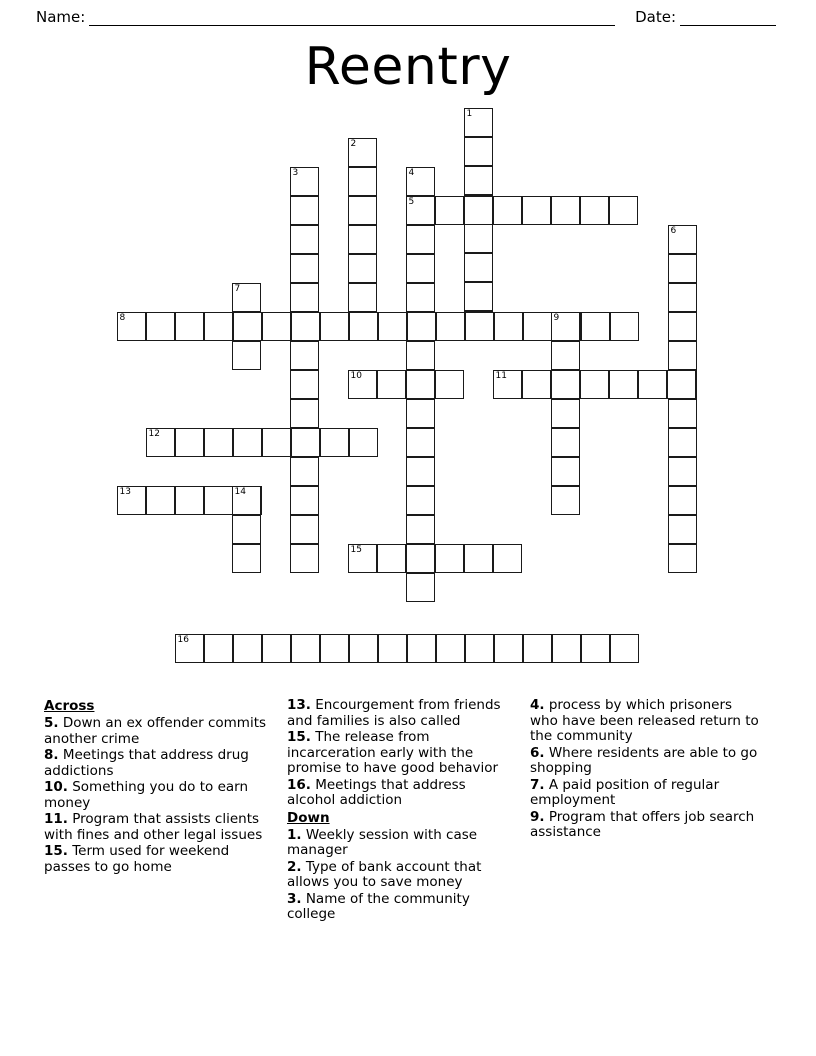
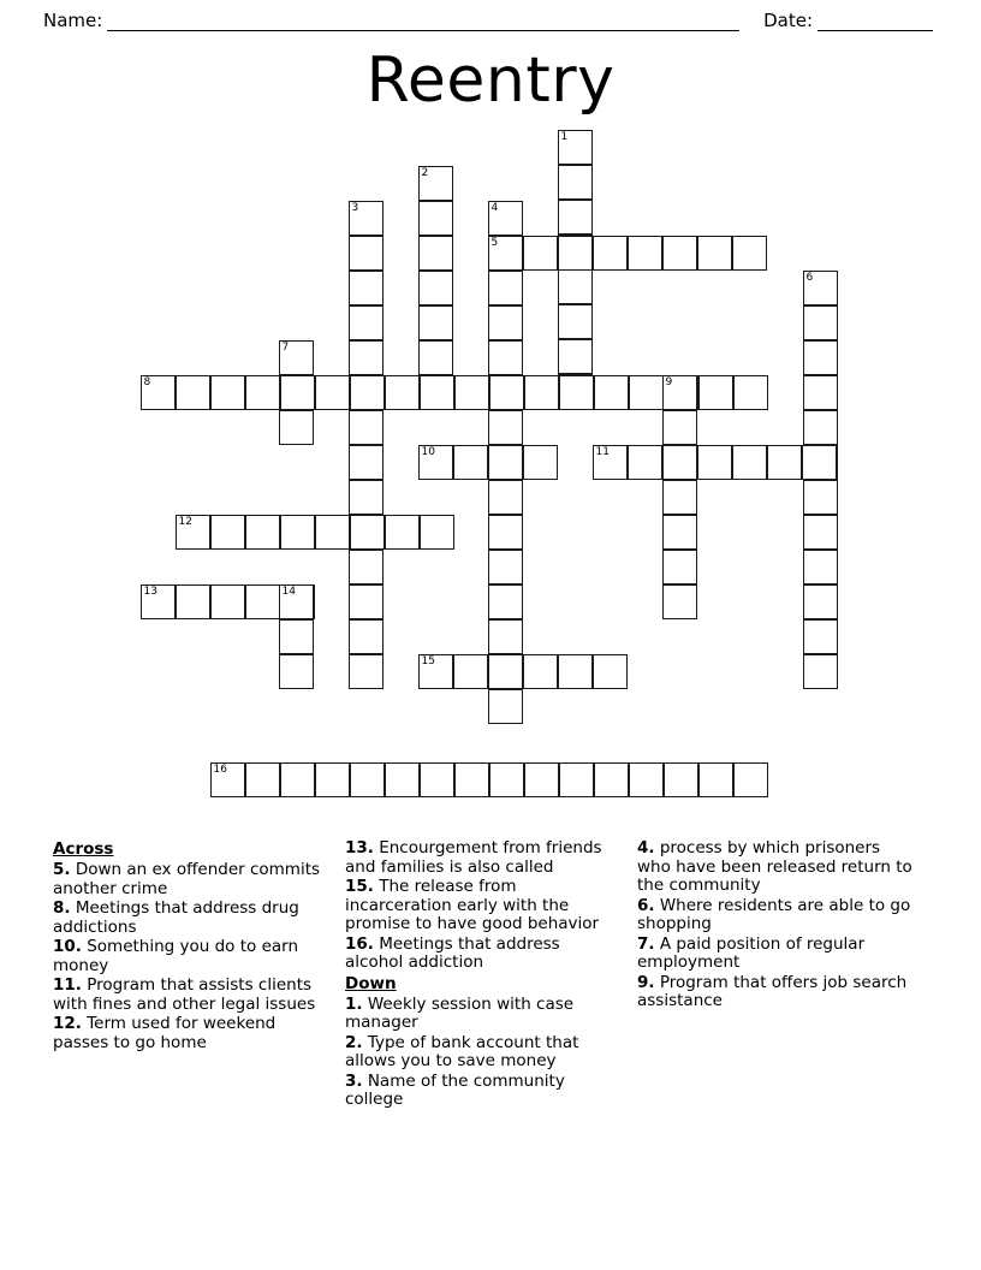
  Name:
  Date:
  Reentry
  1
  2
  3
  4
  5
  6
  7
  8
  9
  10
  11
  12
  13
  14
  15
  16
  Across
  5. Down an ex offender commits another crime
  8. Meetings that address drug addictions
  10. Something you do to earn money
  11. Program that assists clients with fines and other legal issues
- 15. Term used for weekend passes to go home
+ 12. Term used for weekend passes to go home
  13. Encourgement from friends and families is also called
  15. The release from incarceration early with the promise to have good behavior
  16. Meetings that address alcohol addiction
  Down
  1. Weekly session with case manager
  2. Type of bank account that allows you to save money
  3. Name of the community college
  4. process by which prisoners who have been released return to the community
  6. Where residents are able to go shopping
  7. A paid position of regular employment
  9. Program that offers job search assistance
